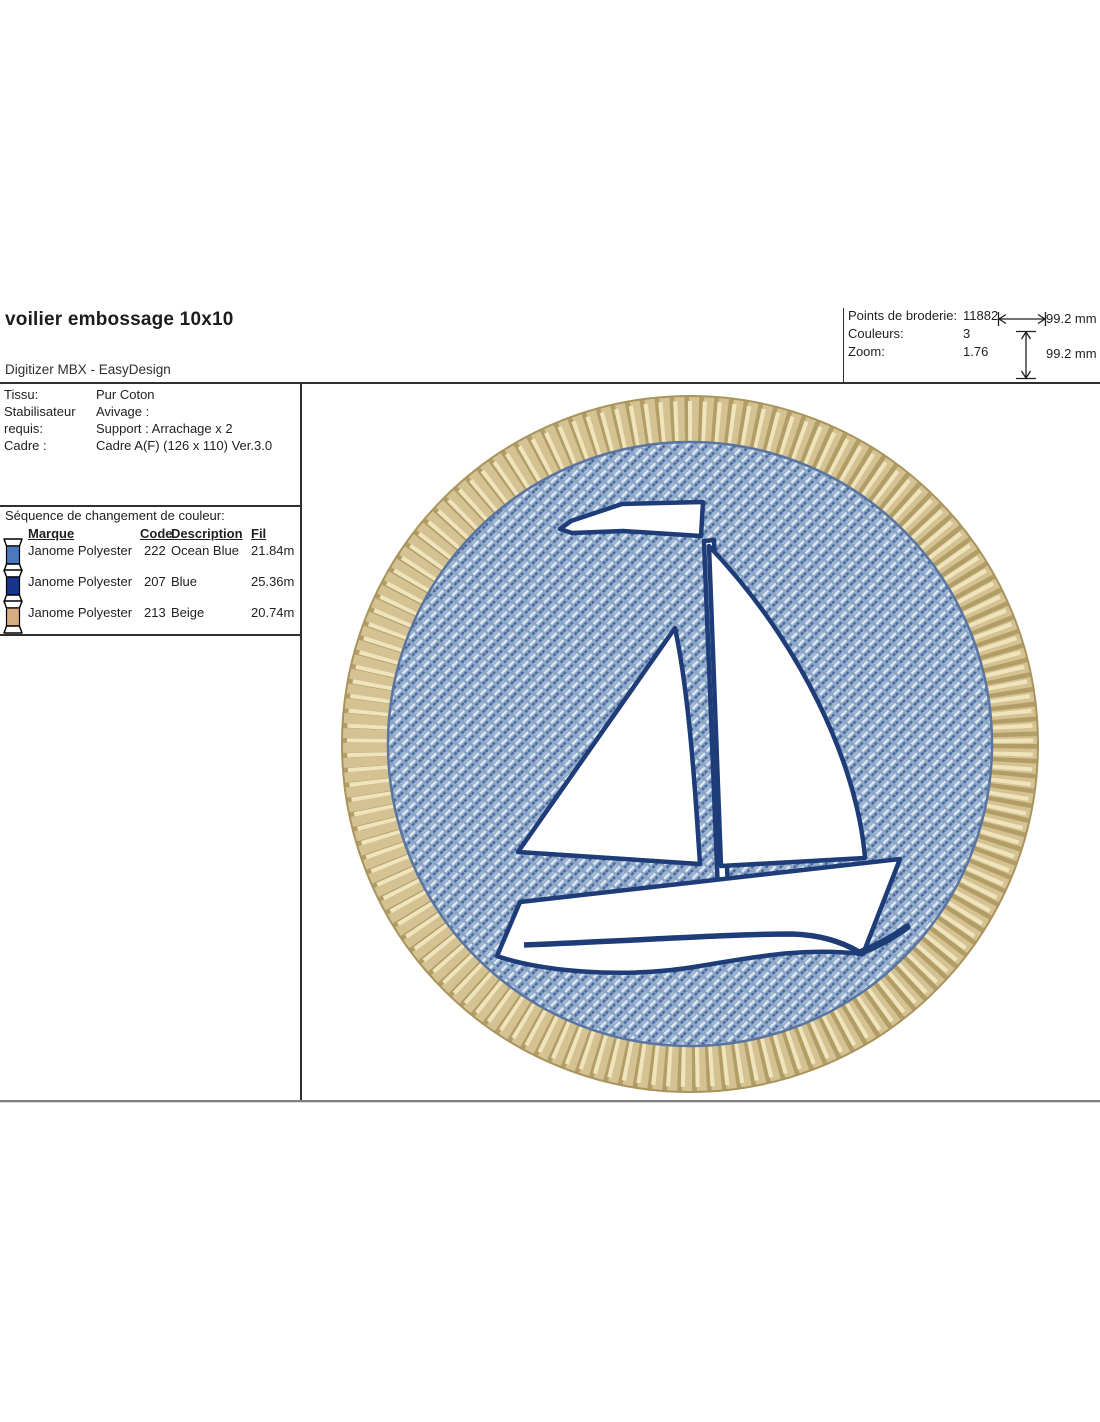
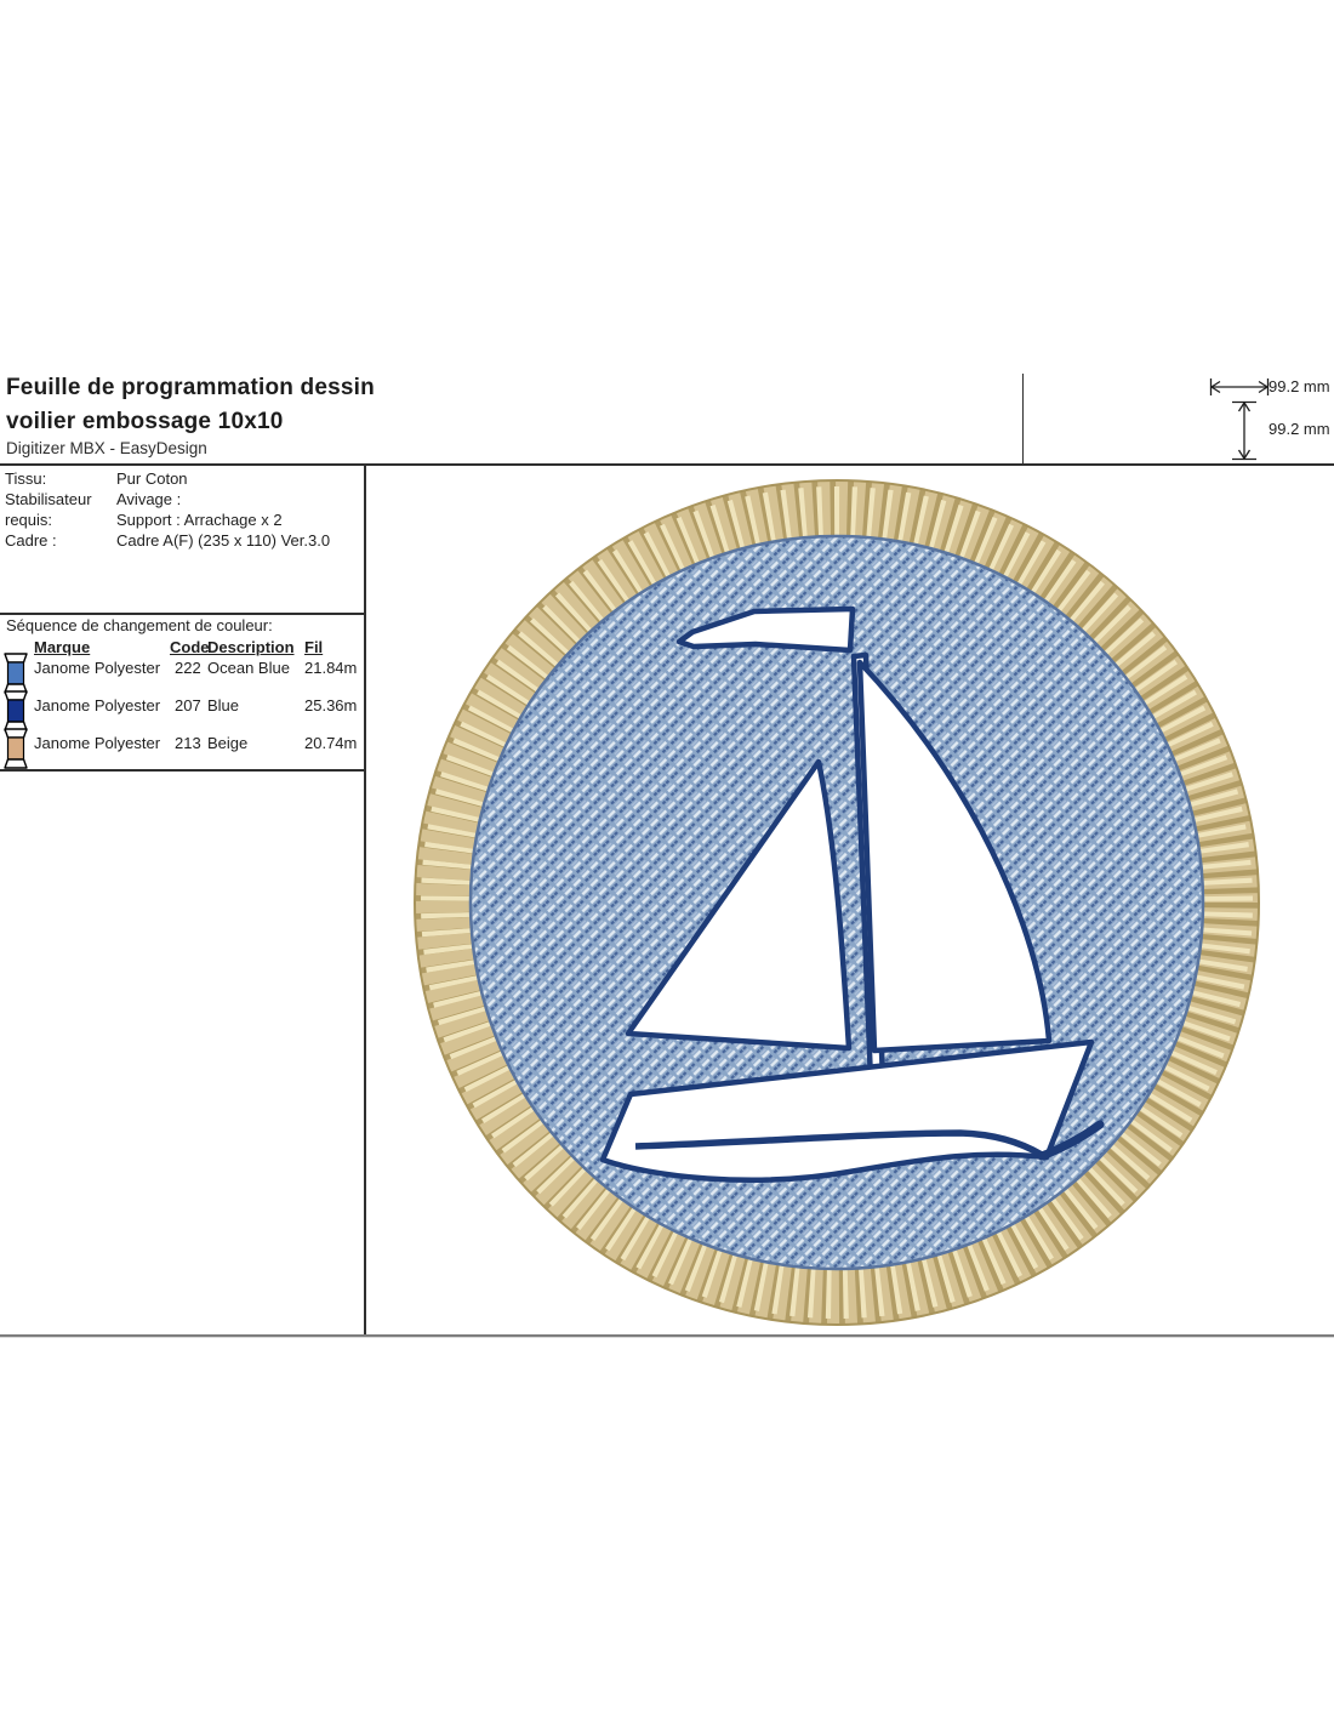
+ Feuille de programmation dessin
  voilier embossage 10x10
  Digitizer MBX - EasyDesign
- Points de broderie:
- 11882
- Couleurs:
- 3
- Zoom:
- 1.76
  99.2 mm
  99.2 mm
  Tissu:
  Pur Coton
  Stabilisateur
  requis:
  Avivage :
  Support : Arrachage x 2
  Cadre :
- Cadre A(F) (126 x 110) Ver.3.0
+ Cadre A(F) (235 x 110) Ver.3.0
  Séquence de changement de couleur:
  Marque
  Code
  Description
  Fil
  Janome Polyester
  222
  Ocean Blue
  21.84m
  Janome Polyester
  207
  Blue
  25.36m
  Janome Polyester
  213
  Beige
  20.74m
